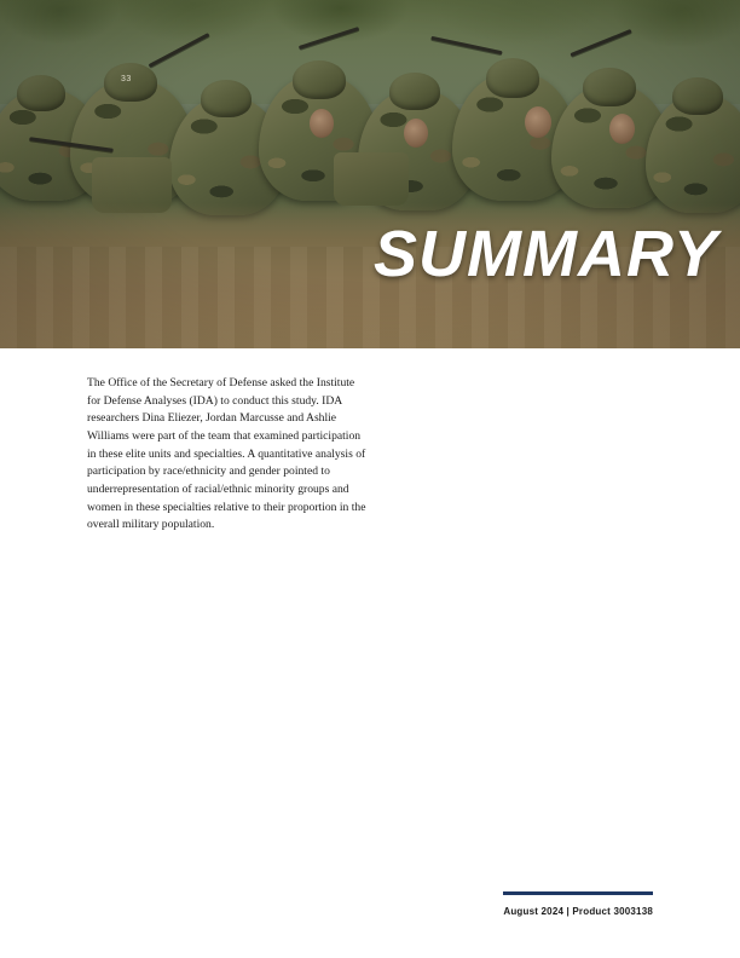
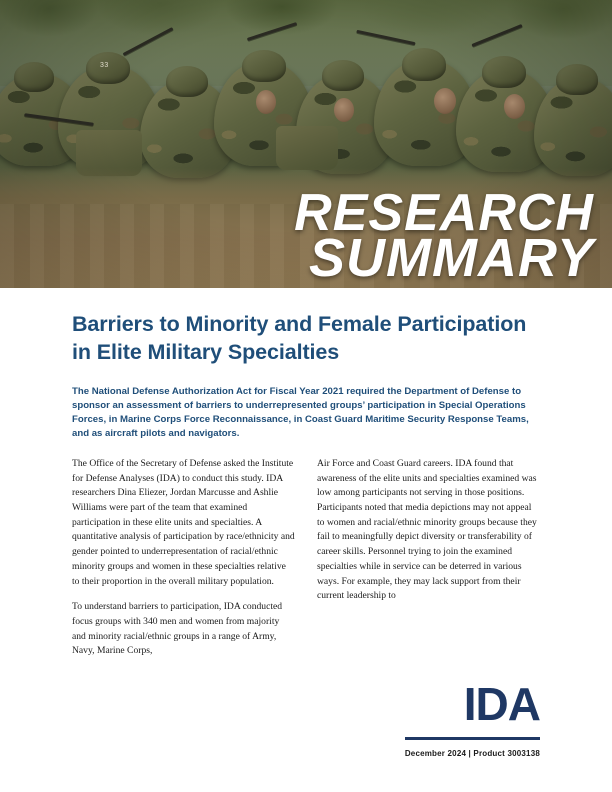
+ RESEARCH
  SUMMARY
+ Barriers to Minority and Female Participation in Elite Military Specialties
+ The National Defense Authorization Act for Fiscal Year 2021 required the Department of Defense to sponsor an assessment of barriers to underrepresented groups’ participation in Special Operations Forces, in Marine Corps Force Reconnaissance, in Coast Guard Maritime Security Response Teams, and as aircraft pilots and navigators.
  The Office of the Secretary of Defense asked the Institute for Defense Analyses (IDA) to conduct this study. IDA researchers Dina Eliezer, Jordan Marcusse and Ashlie Williams were part of the team that examined participation in these elite units and specialties. A quantitative analysis of participation by race/ethnicity and gender pointed to underrepresentation of racial/ethnic minority groups and women in these specialties relative to their proportion in the overall military population.
+ To understand barriers to participation, IDA conducted focus groups with 340 men and women from majority and minority racial/ethnic groups in a range of Army, Navy, Marine Corps,
+ Air Force and Coast Guard careers. IDA found that awareness of the elite units and specialties examined was low among participants not serving in those positions. Participants noted that media depictions may not appeal to women and racial/ethnic minority groups because they fail to meaningfully depict diversity or transferability of career skills. Personnel trying to join the examined specialties while in service can be deterred in various ways. For example, they may lack support from their current leadership to
+ IDA
- August 2024 | Product 3003138
+ December 2024 | Product 3003138
